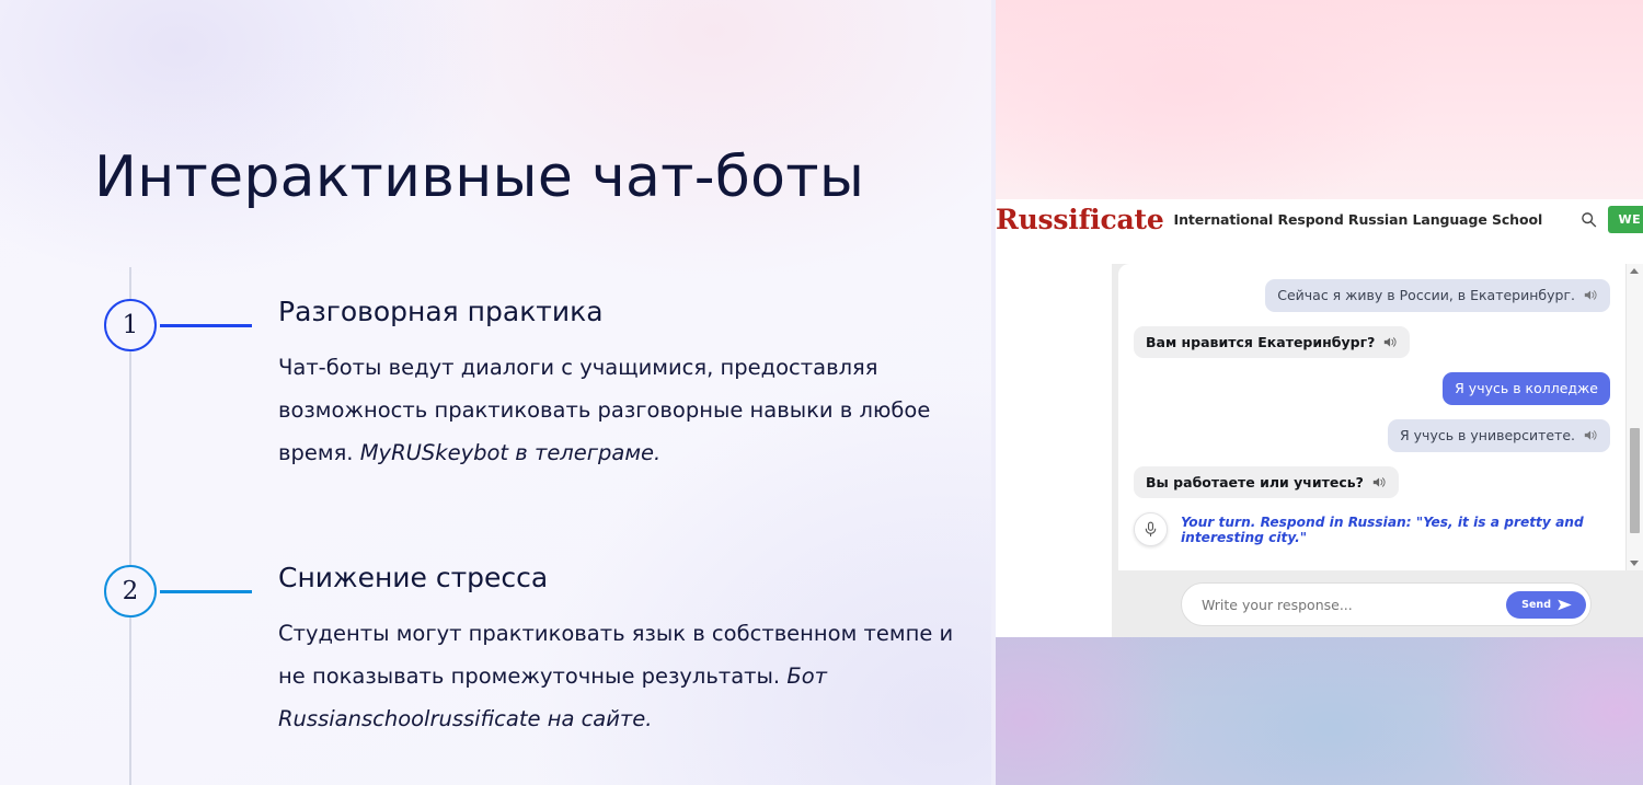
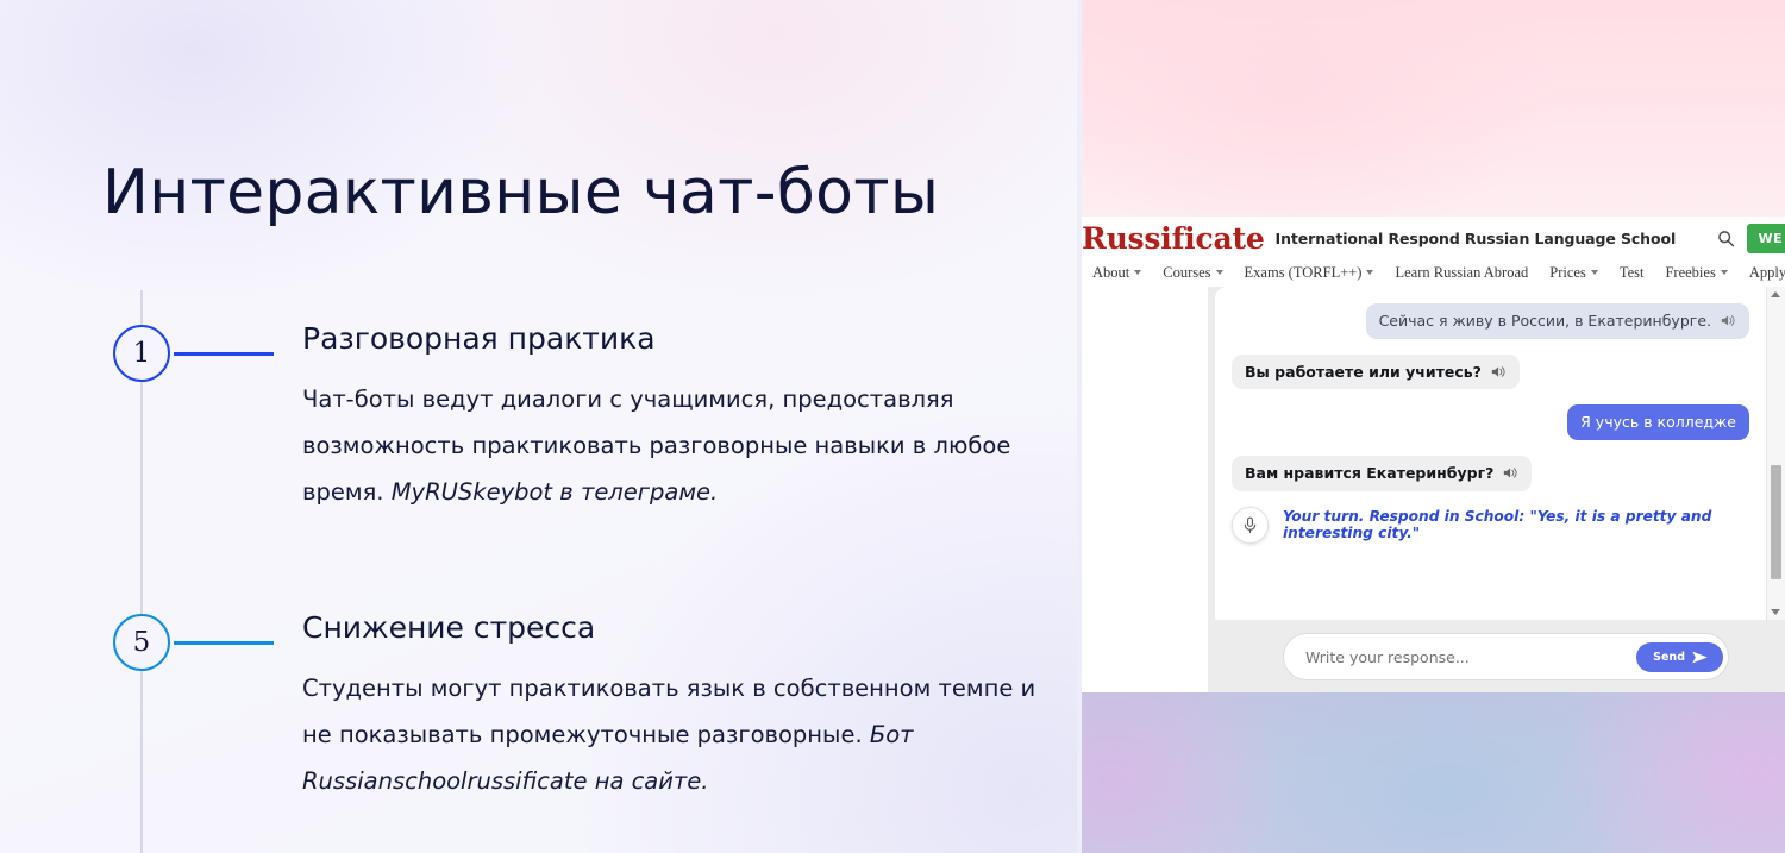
  Интерактивные чат-боты
  1
  Разговорная практика
  Чат-боты ведут диалоги с учащимися, предоставляя возможность практиковать разговорные навыки в любое время. MyRUSkeybot в телеграме.
- 2
+ 5
  Снижение стресса
- Студенты могут практиковать язык в собственном темпе и не показывать промежуточные результаты. Бот Russianschoolrussificate на сайте.
+ Студенты могут практиковать язык в собственном темпе и не показывать промежуточные разговорные. Бот Russianschoolrussificate на сайте.
  Russificate
  International Respond Russian Language School
+ About
+ Courses
+ Exams (TORFL++)
+ Learn Russian Abroad
+ Prices
+ Test
+ Freebies
+ Apply
- Сейчас я живу в России, в Екатеринбург.
+ Сейчас я живу в России, в Екатеринбурге.
- Вам нравится Екатеринбург?
+ Вы работаете или учитесь?
  Я учусь в колледже
- Я учусь в университете.
- Вы работаете или учитесь?
+ Вам нравится Екатеринбург?
- Your turn. Respond in Russian: "Yes, it is a pretty and interesting city."
+ Your turn. Respond in School: "Yes, it is a pretty and interesting city."
  Write your response...
  Send
